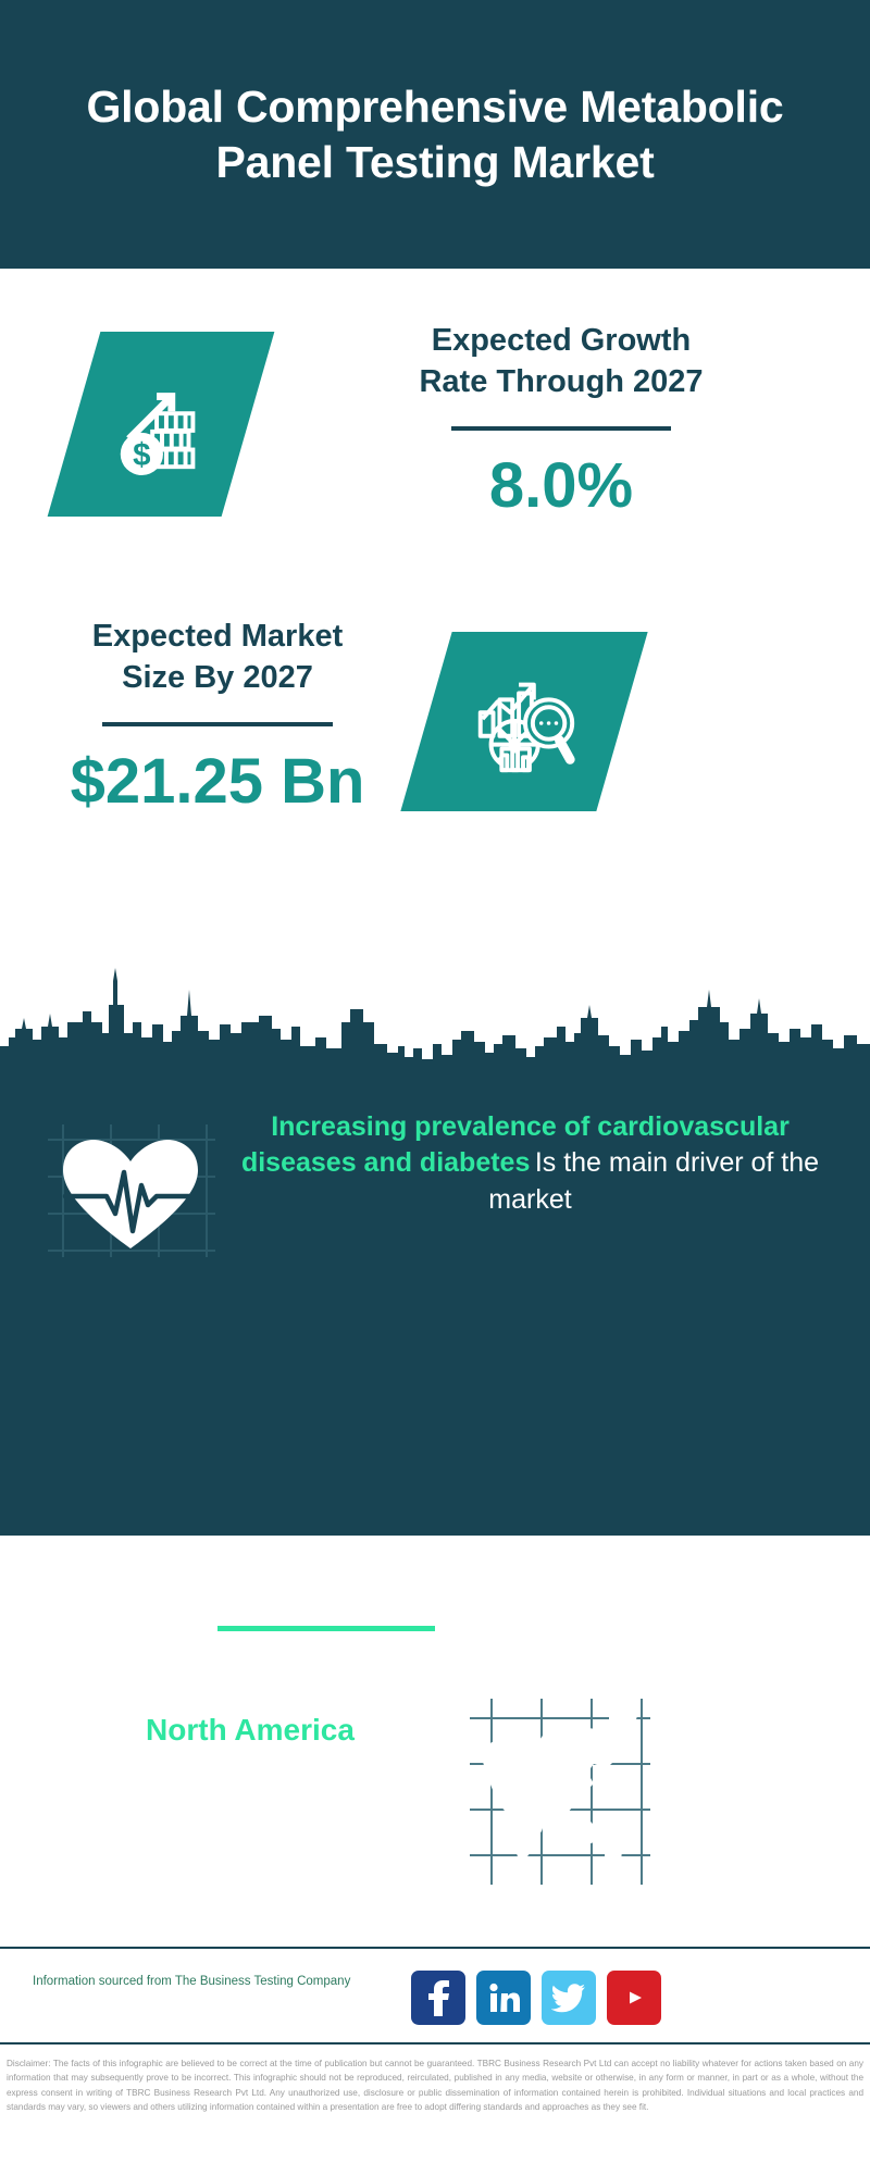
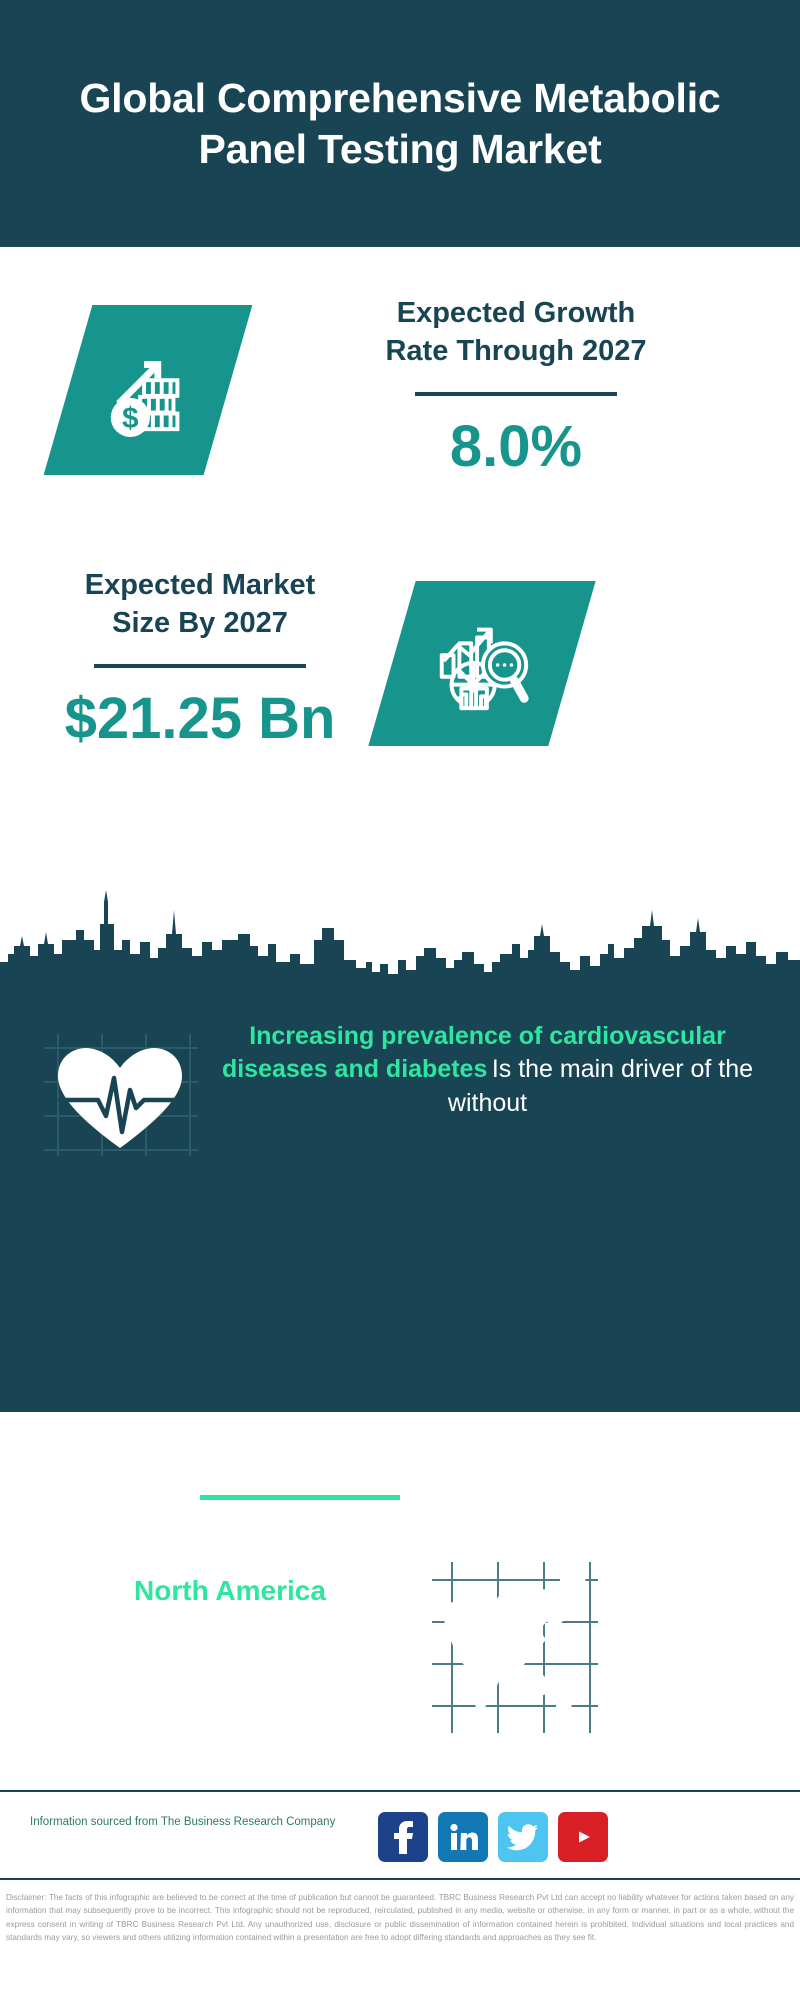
  Global Comprehensive Metabolic Panel Testing Market
  $
  Expected Growth
  Rate Through 2027
  8.0%
  Expected Market
  Size By 2027
  $21.25 Bn
- Increasing prevalence of cardiovascular diseases and diabetes Is the main driver of the market
+ Increasing prevalence of cardiovascular diseases and diabetes Is the main driver of the without
  North America
- Information sourced from The Business Testing Company
+ Information sourced from The Business Research Company
  Disclaimer: The facts of this infographic are believed to be correct at the time of publication but cannot be guaranteed. TBRC Business Research Pvt Ltd can accept no liability whatever for actions taken based on any information that may subsequently prove to be incorrect. This infographic should not be reproduced, reirculated, published in any media, website or otherwise, in any form or manner, in part or as a whole, without the express consent in writing of TBRC Business Research Pvt Ltd. Any unauthorized use, disclosure or public dissemination of information contained herein is prohibited. Individual situations and local practices and standards may vary, so viewers and others utilizing information contained within a presentation are free to adopt differing standards and approaches as they see fit.
